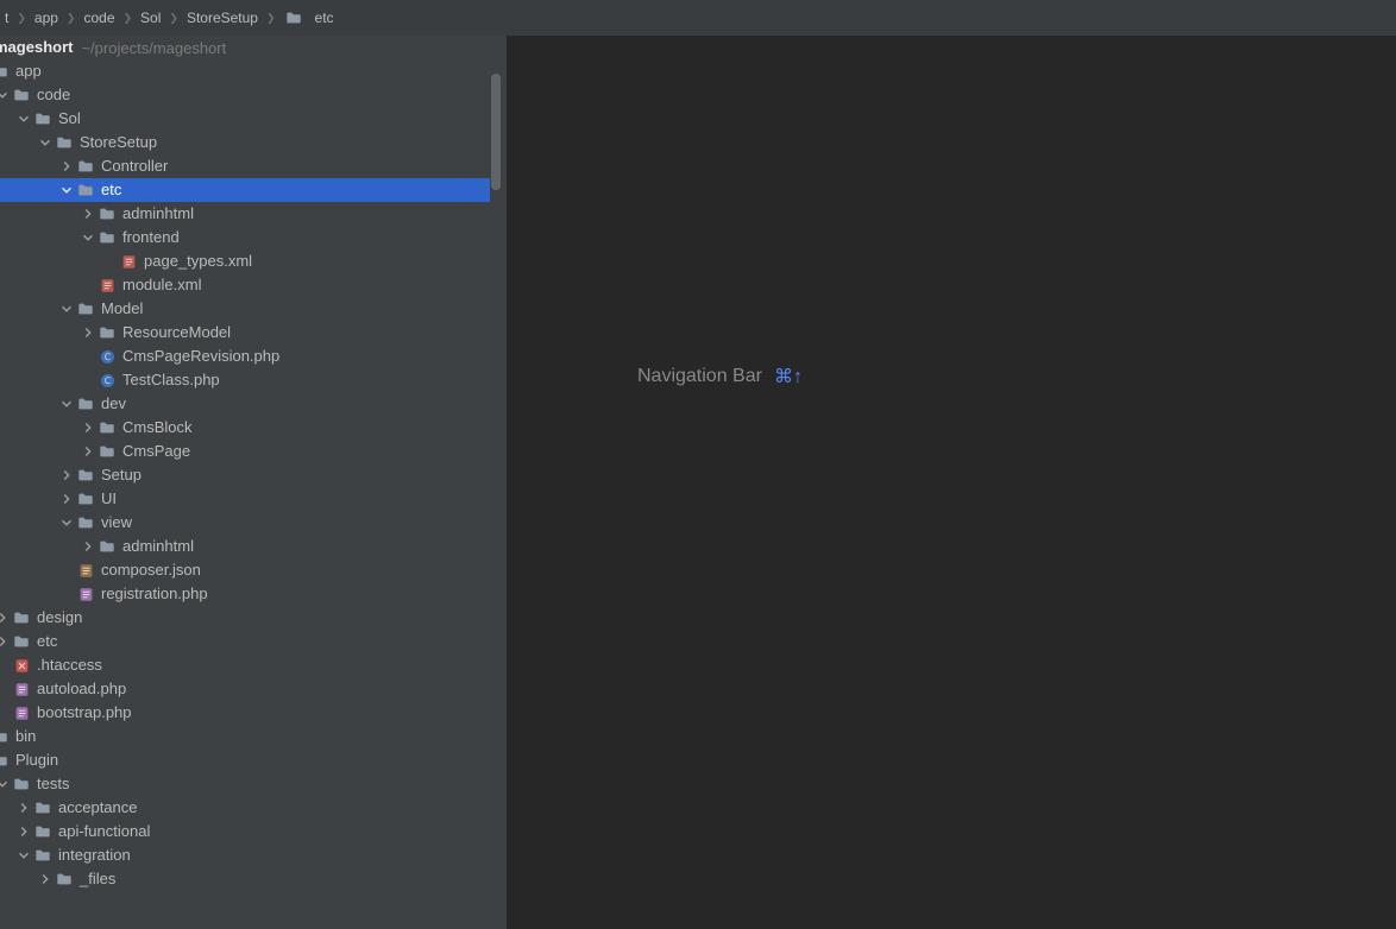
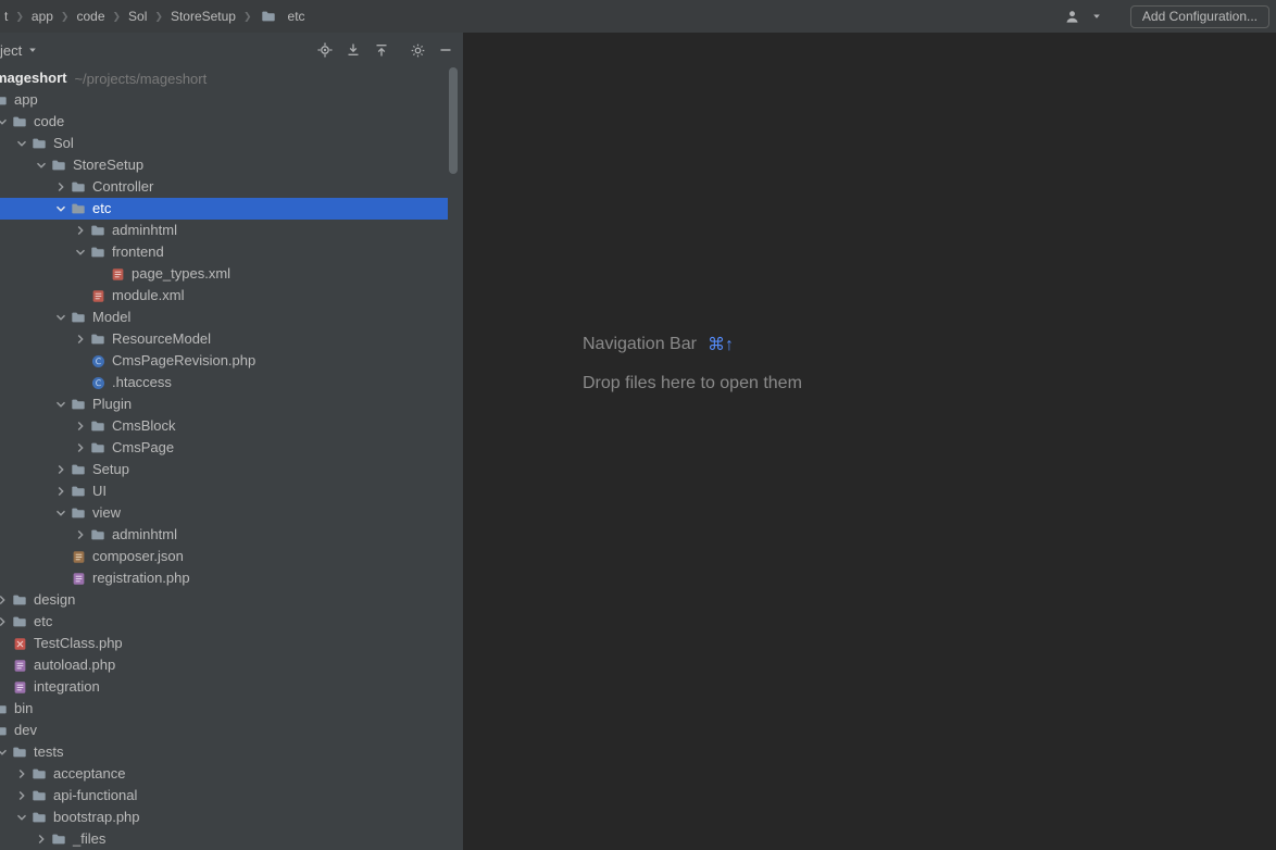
  t
  ❯
  app
  ❯
  code
  ❯
  Sol
  ❯
  StoreSetup
  ❯
  etc
+ Add Configuration...
+ ject
  mageshort
  ~/projects/mageshort
  app
  code
  Sol
  StoreSetup
  Controller
  etc
  adminhtml
  frontend
  page_types.xml
  module.xml
  Model
  ResourceModel
  C
  CmsPageRevision.php
  C
- TestClass.php
+ .htaccess
- dev
+ Plugin
  CmsBlock
  CmsPage
  Setup
  UI
  view
  adminhtml
  composer.json
  registration.php
  design
  etc
- .htaccess
+ TestClass.php
  autoload.php
- bootstrap.php
+ integration
  bin
- Plugin
+ dev
  tests
  acceptance
  api-functional
- integration
+ bootstrap.php
  _files
  Navigation Bar
  ⌘↑
+ Drop files here to open them
